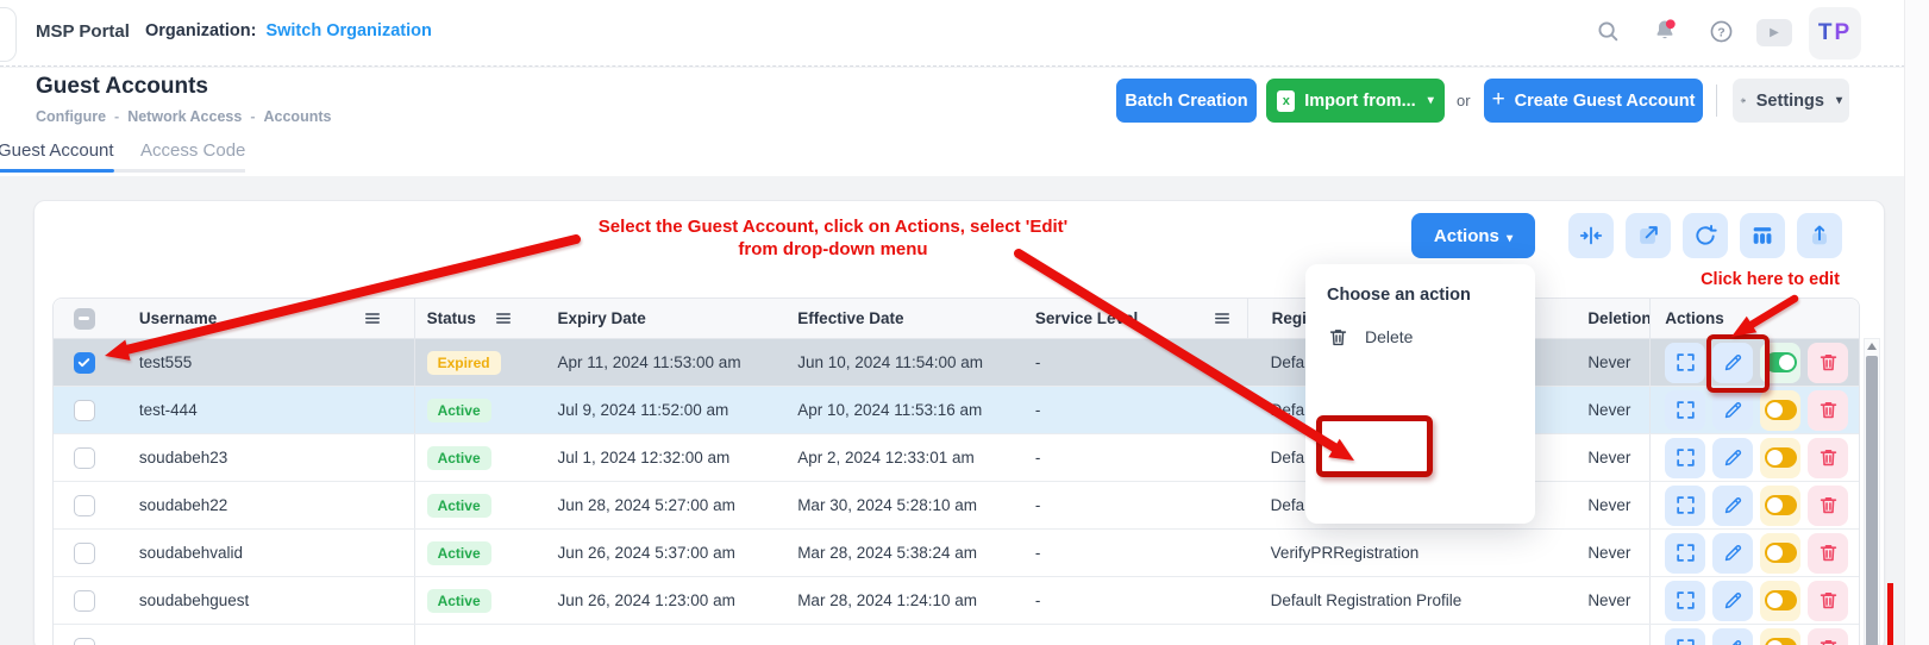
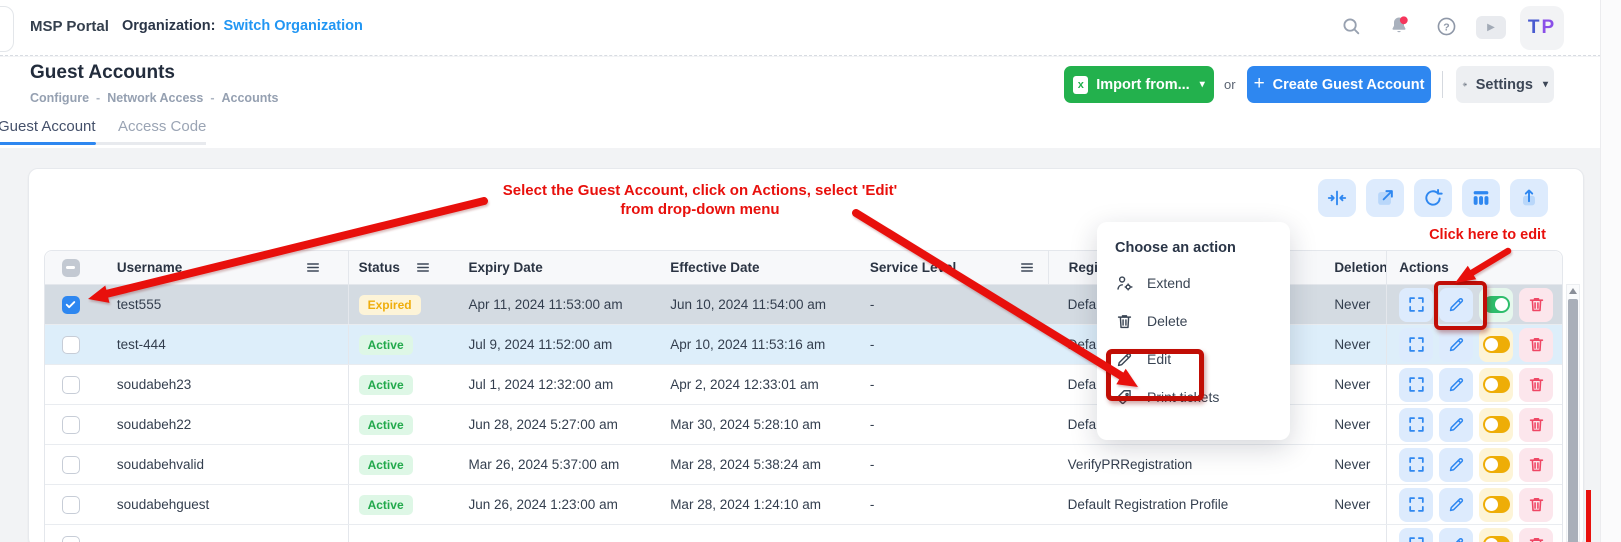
  MSP Portal
  Organization: Switch Organization
  ?
  ▶
  T
  P
  Guest Accounts
  Configure - Network Access - Accounts
- Batch Creation
  x
  Import from...
  ▾
  or
  +
  Create Guest Account
  Settings
  ▾
  Guest Account
  Access Code
- Actions ▾
  Username
  Status
  Expiry Date
  Effective Date
  Service Lel
  Deletion
  Actions
  test555
  Expired
  Apr 11, 2024 11:53:00 am
  Jun 10, 2024 11:54:00 am
  -
  Never
  test-444
  Active
  Jul 9, 2024 11:52:00 am
  Apr 10, 2024 11:53:16 am
  -
  Never
  soudabeh23
  Active
  Jul 1, 2024 12:32:00 am
  Apr 2, 2024 12:33:01 am
  -
  Never
  soudabeh22
  Active
  Jun 28, 2024 5:27:00 am
  Mar 30, 2024 5:28:10 am
  -
  Never
  soudabehvalid
  Active
- Jun 26, 2024 5:37:00 am
+ Mar 26, 2024 5:37:00 am
  Mar 28, 2024 5:38:24 am
  -
  VerifyPRRegistration
  Never
  soudabehguest
  Active
  Jun 26, 2024 1:23:00 am
  Mar 28, 2024 1:24:10 am
  -
  Default Registration Profile
  Never
  Choose an action
+ Extend
  Delete
+ Edit
+ Print tickets
  Select the Guest Account, click on Actions, select 'Edit'
  from drop-down menu
  Click here to edit
